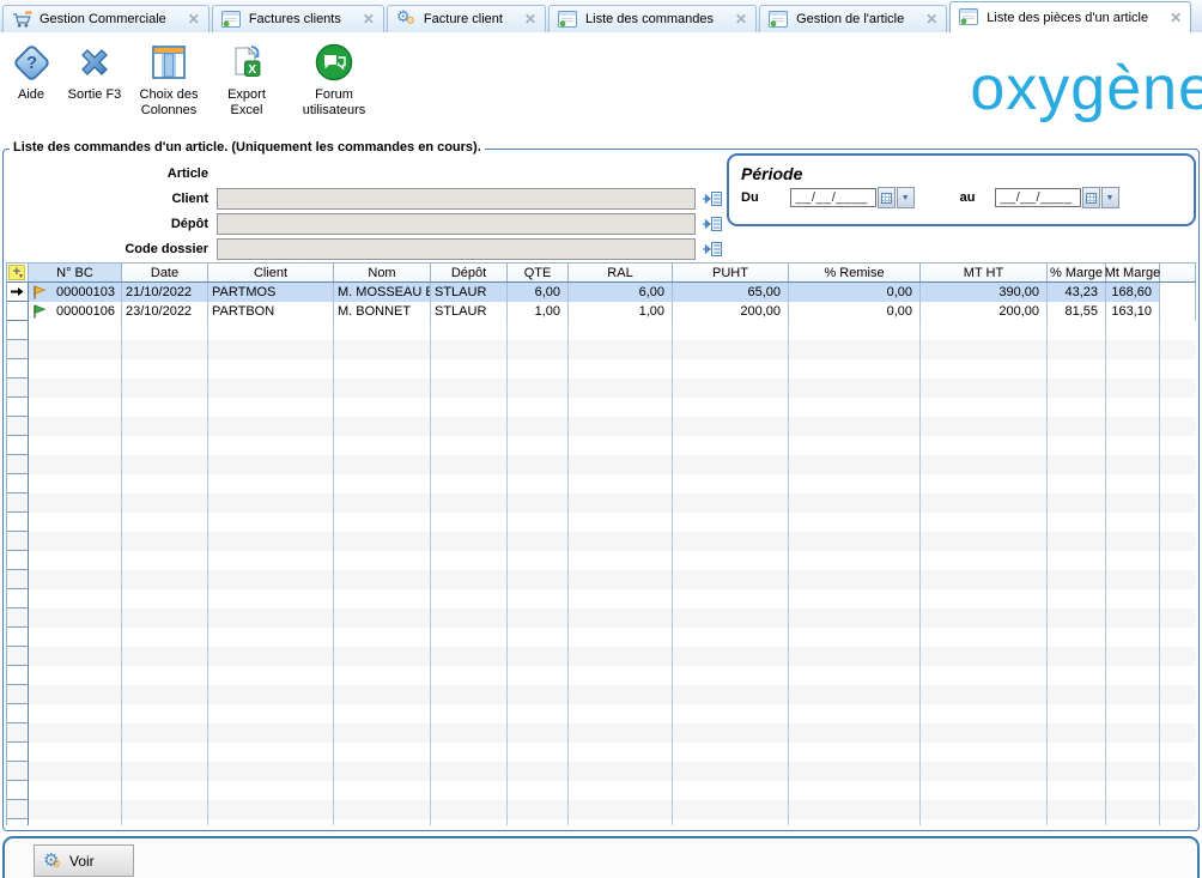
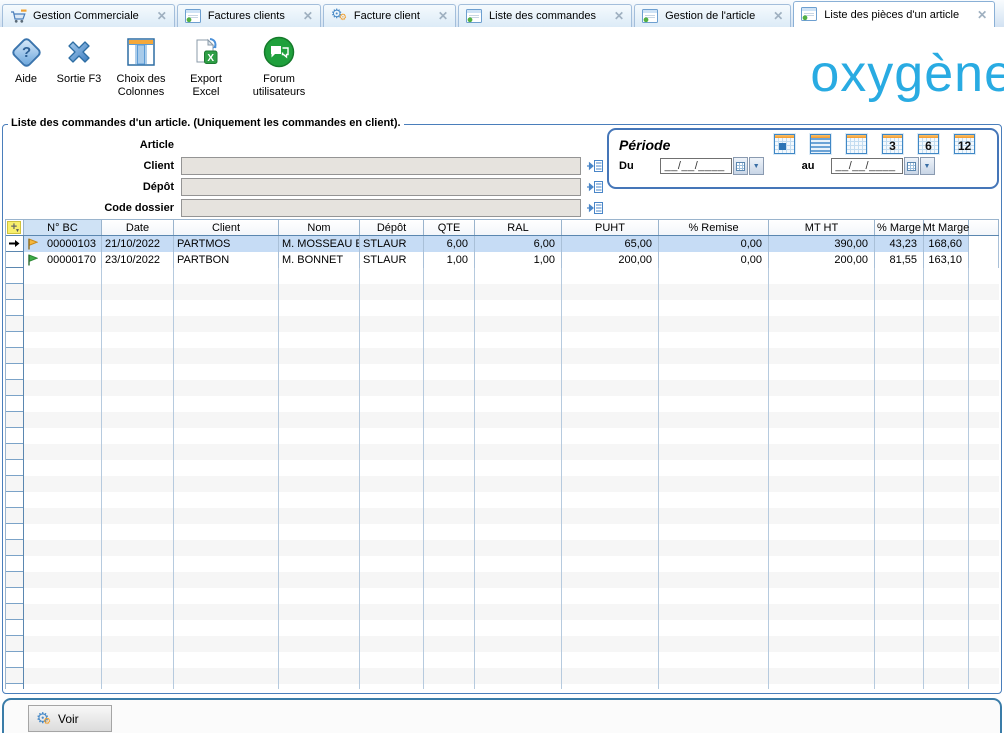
  Gestion Commerciale
  ✕
  Factures clients
  ✕
  ⚙
  ⚙
  Facture client
  ✕
  Liste des commandes
  ✕
  Gestion de l'article
  ✕
  Liste des pièces d'un article
  ✕
  Aide
  Sortie F3
  Choix des Colonnes
  X
  Export Excel
  Forum utilisateurs
  oxygène
- Liste des commandes d'un article. (Uniquement les commandes en cours).
+ Liste des commandes d'un article. (Uniquement les commandes en client).
  Article
  Client
  Dépôt
  Code dossier
  Période
+ 3
+ 6
+ 12
  Du
  __/__/____
  au
  __/__/____
  +
  N° BC
  Date
  Client
  Nom
  Dépôt
  QTE
  RAL
  PUHT
  % Remise
  MT HT
  % Marge
  Mt Marge
  00000103
  21/10/2022
  PARTMOS
  M. MOSSEAU E
  STLAUR
  6,00
  6,00
  65,00
  0,00
  390,00
  43,23
  168,60
- 00000106
+ 00000170
  23/10/2022
  PARTBON
  M. BONNET
  STLAUR
  1,00
  1,00
  200,00
  0,00
  200,00
  81,55
  163,10
  ⚙
  ⚙
  Voir
